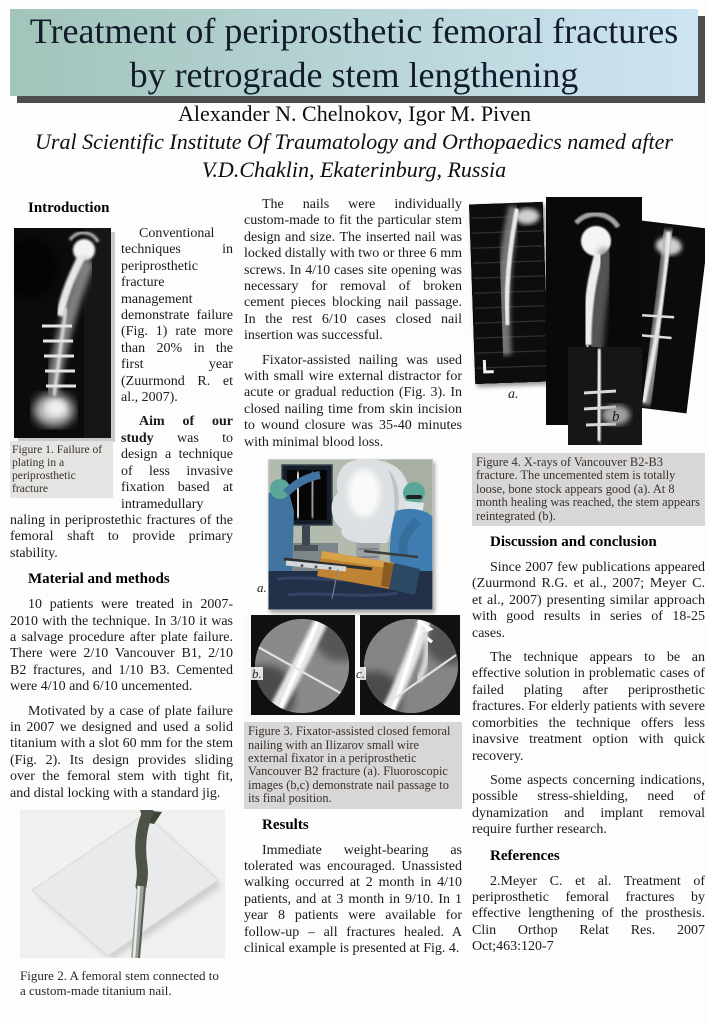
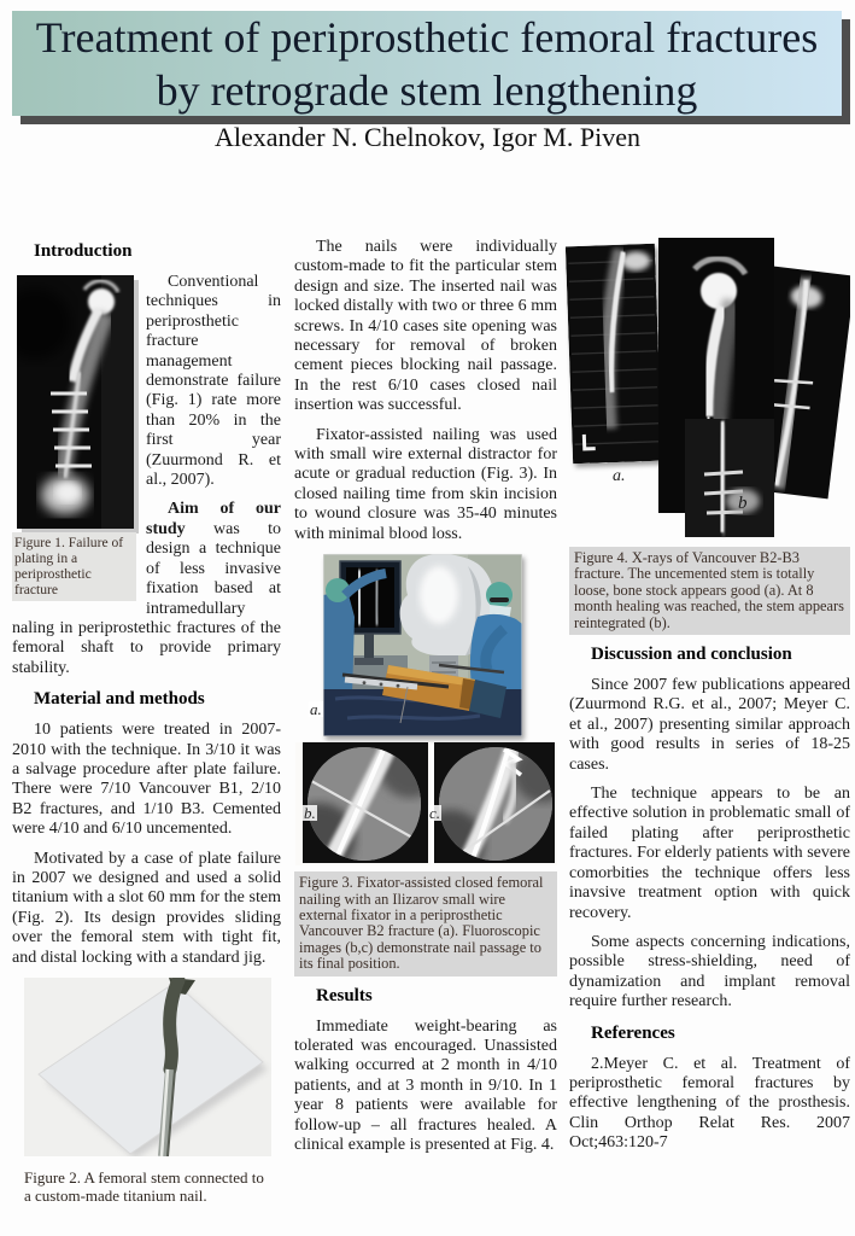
  Treatment of periprosthetic femoral fractures by retrograde stem lengthening
  Alexander N. Chelnokov, Igor M. Piven
- Ural Scientific Institute Of Traumatology and Orthopaedics named after V.D.Chaklin, Ekaterinburg, Russia
  Introduction
  Figure 1. Failure of plating in a periprosthetic fracture
  Conventional techniques in periprosthetic fracture management demonstrate failure (Fig. 1) rate more than 20% in the first year (Zuurmond R. et al., 2007).
  Aim of our study was to design a technique of less invasive fixation based at intramedullary naling in periprostethic fractures of the femoral shaft to provide primary stability.
  Material and methods
- 10 patients were treated in 2007-2010 with the technique. In 3/10 it was a salvage procedure after plate failure. There were 2/10 Vancouver B1, 2/10 B2 fractures, and 1/10 B3. Cemented were 4/10 and 6/10 uncemented.
+ 10 patients were treated in 2007-2010 with the technique. In 3/10 it was a salvage procedure after plate failure. There were 7/10 Vancouver B1, 2/10 B2 fractures, and 1/10 B3. Cemented were 4/10 and 6/10 uncemented.
  Motivated by a case of plate failure in 2007 we designed and used a solid titanium with a slot 60 mm for the stem (Fig. 2). Its design provides sliding over the femoral stem with tight fit, and distal locking with a standard jig.
  Figure 2. A femoral stem connected to a custom-made titanium nail.
  The nails were individually custom-made to fit the particular stem design and size. The inserted nail was locked distally with two or three 6 mm screws. In 4/10 cases site opening was necessary for removal of broken cement pieces blocking nail passage. In the rest 6/10 cases closed nail insertion was successful.
  Fixator-assisted nailing was used with small wire external distractor for acute or gradual reduction (Fig. 3). In closed nailing time from skin incision to wound closure was 35-40 minutes with minimal blood loss.
  a.
  b.
  c.
  Figure 3. Fixator-assisted closed femoral nailing with an Ilizarov small wire external fixator in a periprosthetic Vancouver B2 fracture (a). Fluoroscopic images (b,c) demonstrate nail passage to its final position.
  Results
  Immediate weight-bearing as tolerated was encouraged. Unassisted walking occurred at 2 month in 4/10 patients, and at 3 month in 9/10. In 1 year 8 patients were available for follow-up – all fractures healed. A clinical example is presented at Fig. 4.
  a.
  b
  Figure 4. X-rays of Vancouver B2-B3 fracture. The uncemented stem is totally loose, bone stock appears good (a). At 8 month healing was reached, the stem appears reintegrated (b).
  Discussion and conclusion
  Since 2007 few publications appeared (Zuurmond R.G. et al., 2007; Meyer C. et al., 2007) presenting similar approach with good results in series of 18-25 cases.
- The technique appears to be an effective solution in problematic cases of failed plating after periprosthetic fractures. For elderly patients with severe comorbities the technique offers less inavsive treatment option with quick recovery.
+ The technique appears to be an effective solution in problematic small of failed plating after periprosthetic fractures. For elderly patients with severe comorbities the technique offers less inavsive treatment option with quick recovery.
  Some aspects concerning indications, possible stress-shielding, need of dynamization and implant removal require further research.
  References
  2.Meyer C. et al. Treatment of periprosthetic femoral fractures by effective lengthening of the prosthesis. Clin Orthop Relat Res. 2007 Oct;463:120-7
